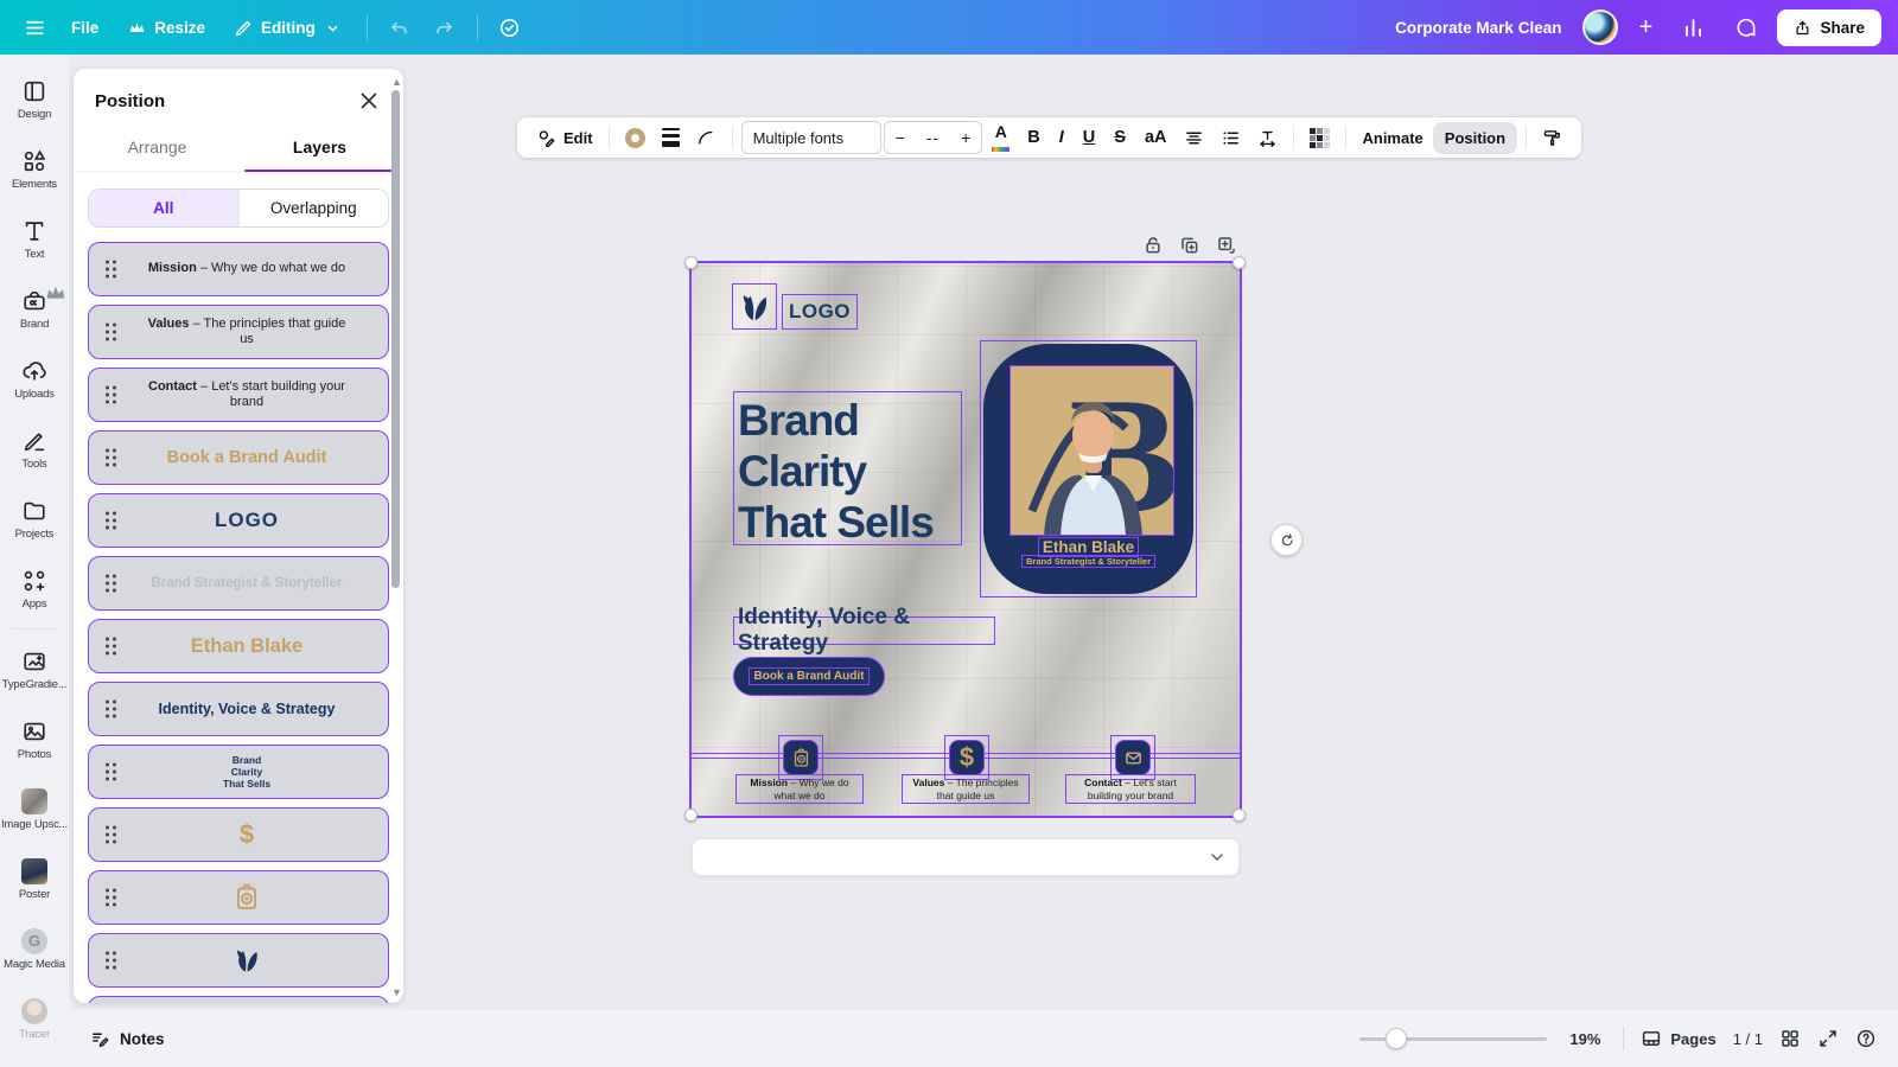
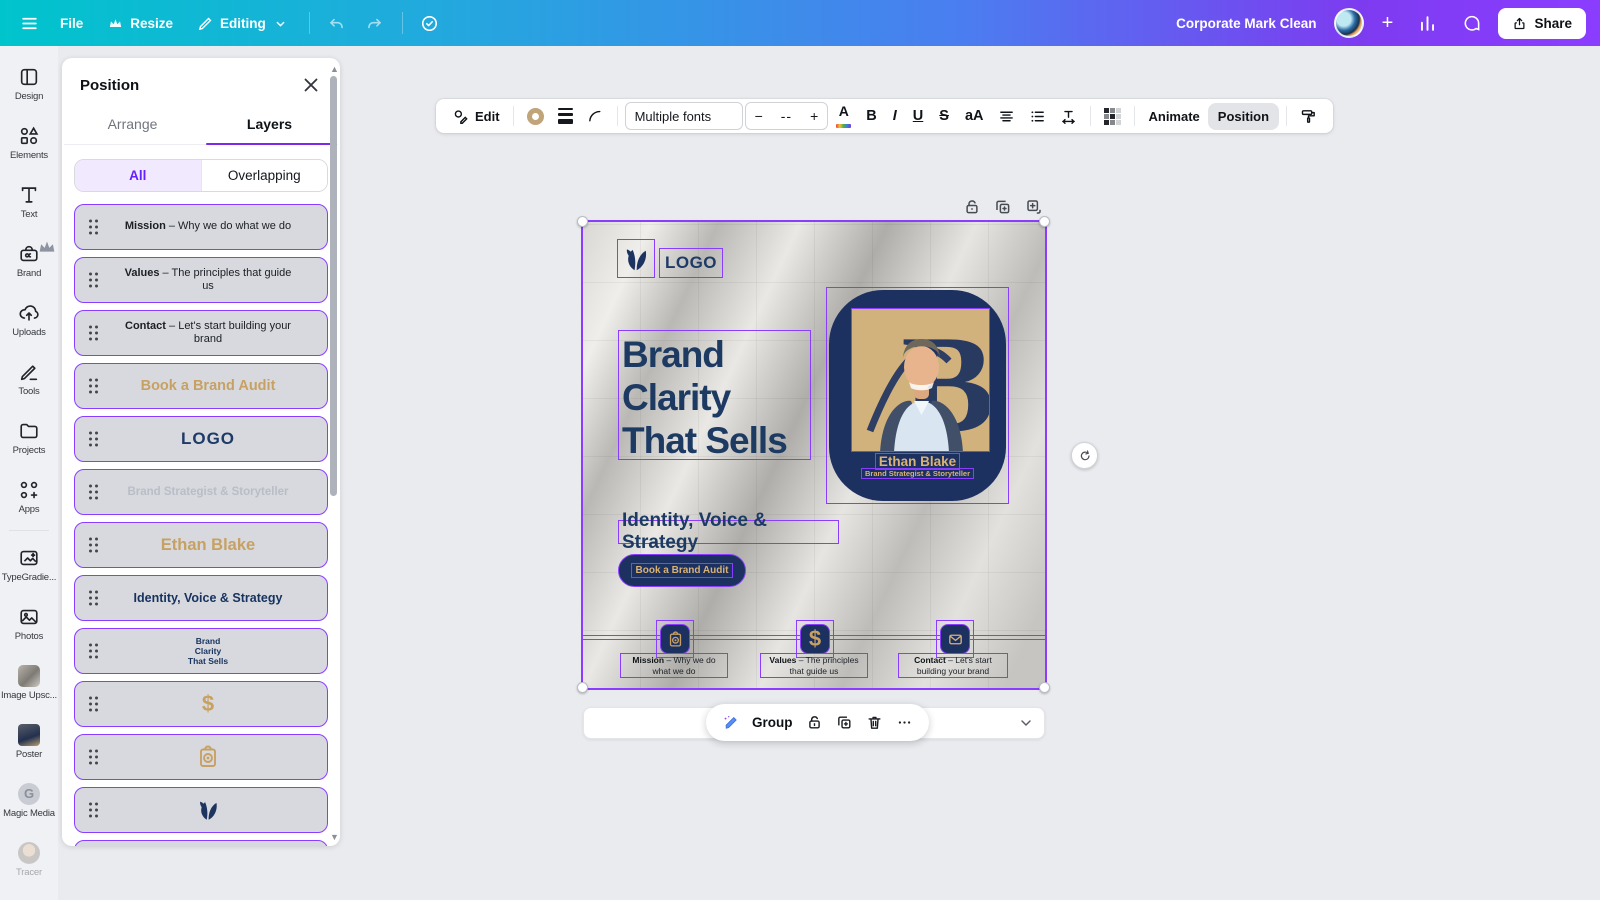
  File
  Resize
  Editing
  Corporate Mark Clean
  +
  Share
  Design
  Elements
  Text
  Brand
  Uploads
  Tools
  Projects
  Apps
  TypeGradie...
  Photos
  Image Upsc...
  Poster
  G
  Magic Media
  Tracer
  Edit
  Multiple fonts
  −
  --
  +
  A
  B
  I
  U
  S
  aA
  Animate
  Position
  LOGO
  Brand
  Clarity
  That Sells
  B
  Ethan Blake
  Brand Strategist & Storyteller
  Identity, Voice & Strategy
  Book a Brand Audit
  Mission – Why we do what we do
  $
  Values – The principles that guide us
  Contact – Let's start building your brand
+ Group
  Position
  Arrange
  Layers
  All
  Overlapping
  Mission – Why we do what we do
  Values – The principles that guide us
  Contact – Let's start building your brand
  Book a Brand Audit
  LOGO
  Brand Strategist & Storyteller
  Ethan Blake
  Identity, Voice & Strategy
  Brand
  Clarity
  That Sells
  $
  ▲
  ▼
- Notes
- 19%
- Pages
- 1 / 1
